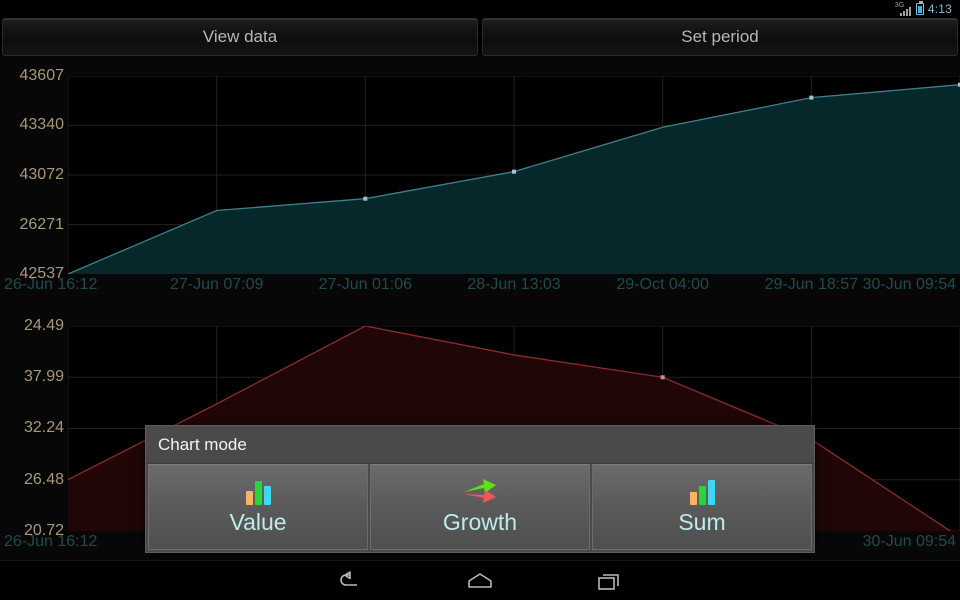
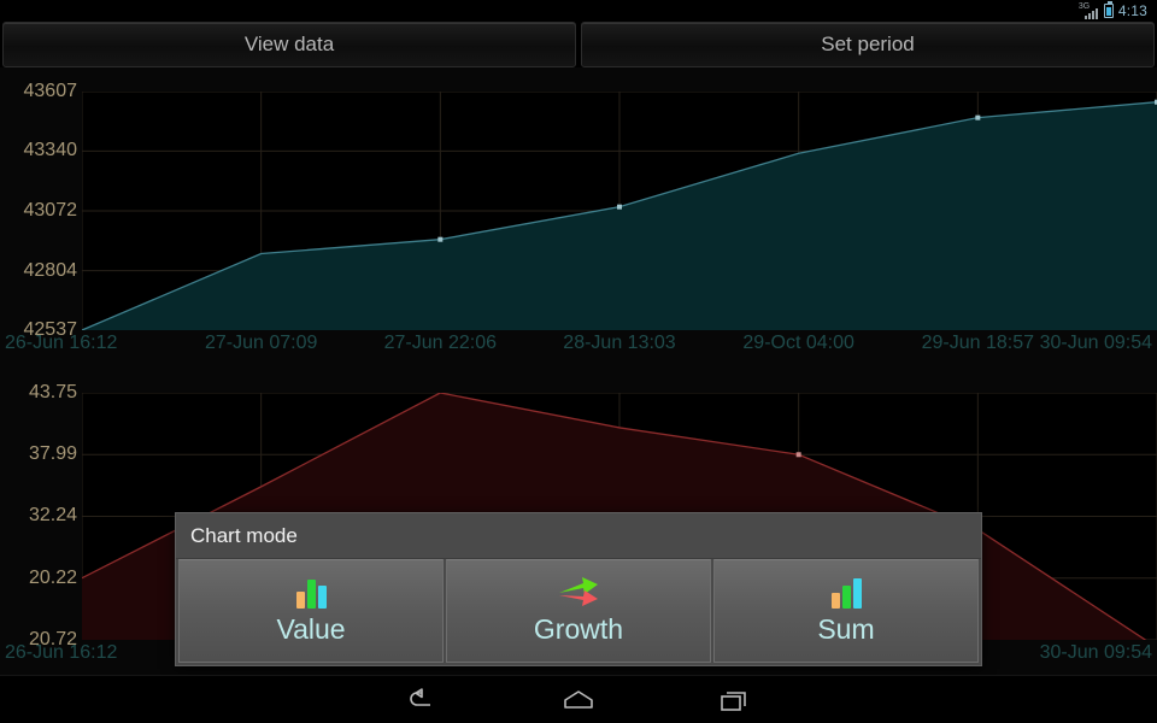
  4:13
  View data
  Set period
  43607
  43340
  43072
- 26271
+ 42804
  42537
  26-Jun 16:12
  27-Jun 07:09
- 27-Jun 01:06
+ 27-Jun 22:06
  28-Jun 13:03
  29-Oct 04:00
  29-Jun 18:57
  30-Jun 09:54
- 24.49
+ 43.75
  37.99
  32.24
- 26.48
+ 20.22
  20.72
  26-Jun 16:12
  30-Jun 09:54
  Chart mode
  Value
  Growth
  Sum
